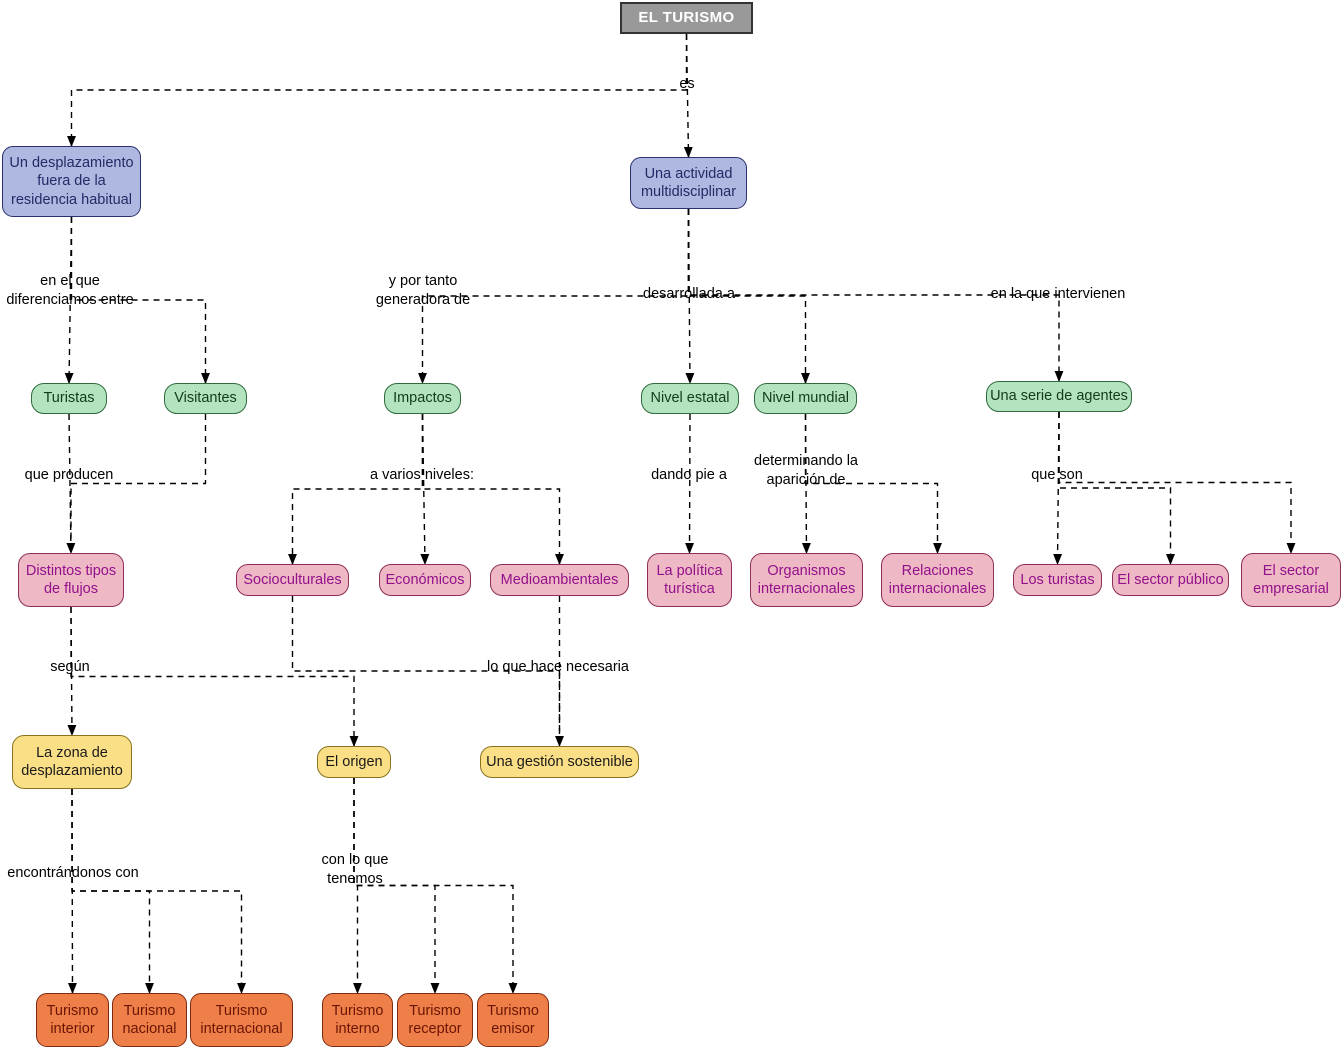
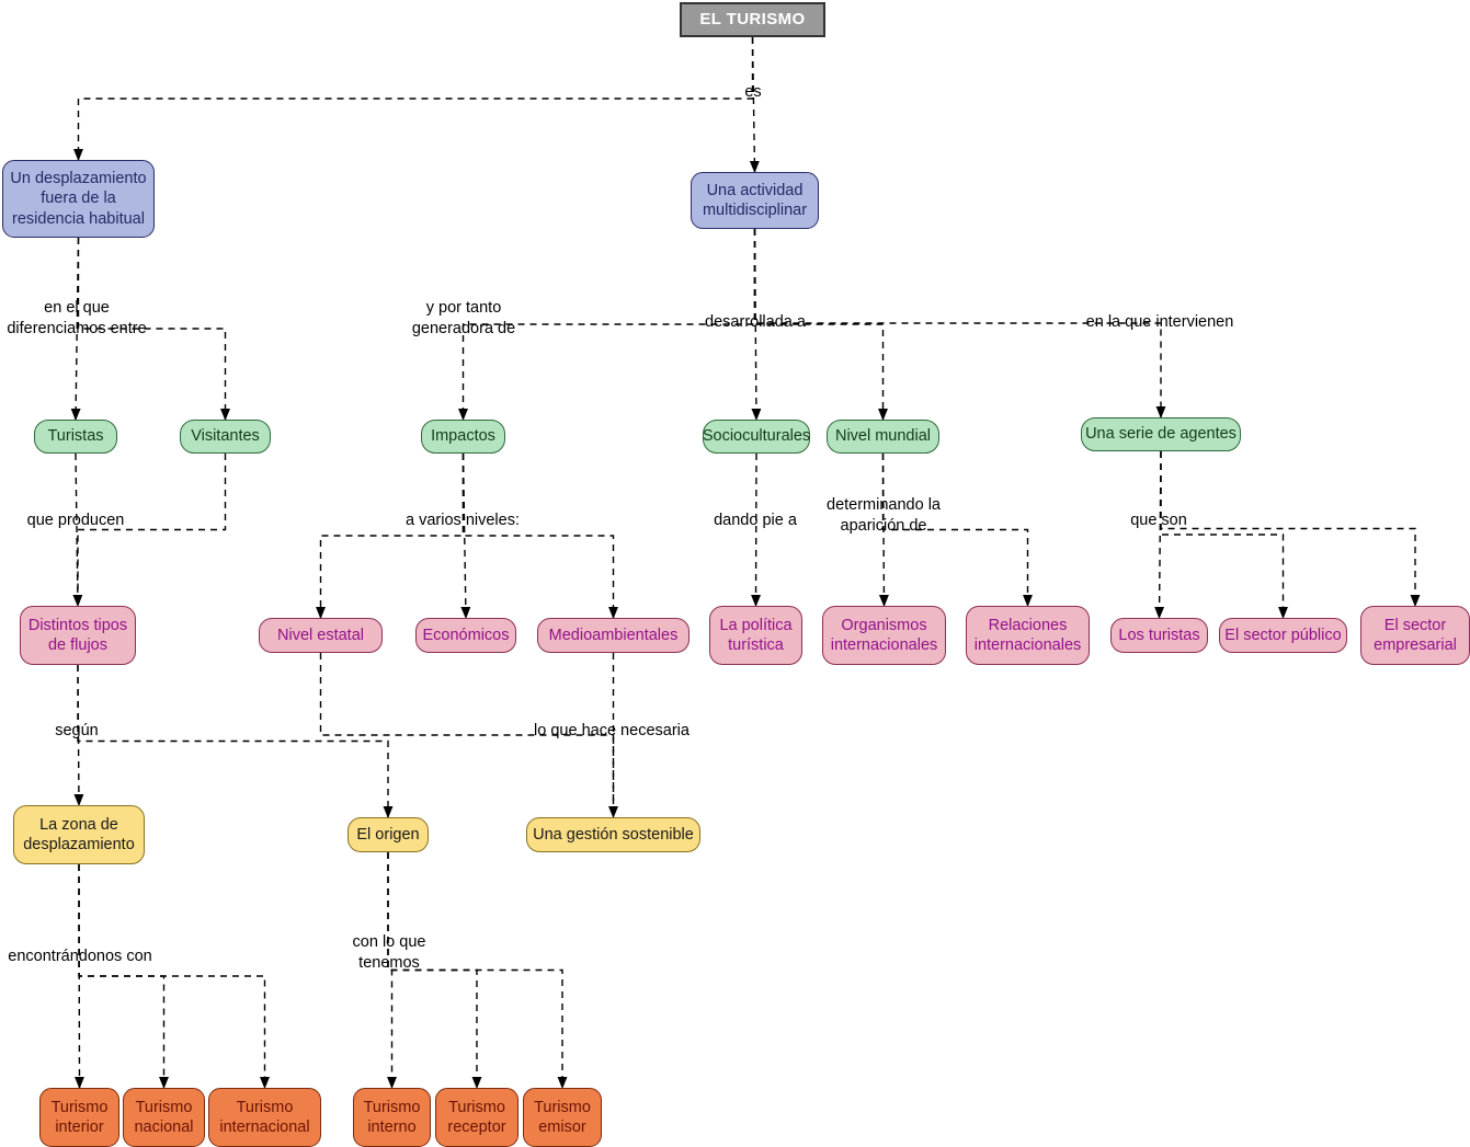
  EL TURISMO
  Un desplazamiento
  fuera de la
  residencia habitual
  Una actividad
  multidisciplinar
  Turistas
  Visitantes
  Impactos
- Nivel estatal
+ Socioculturales
  Nivel mundial
  Una serie de agentes
  Distintos tipos
  de flujos
- Socioculturales
+ Nivel estatal
  Económicos
  Medioambientales
  La política
  turística
  Organismos
  internacionales
  Relaciones
  internacionales
  Los turistas
  El sector público
  El sector
  empresarial
  La zona de
  desplazamiento
  El origen
  Una gestión sostenible
  Turismo
  interior
  Turismo
  nacional
  Turismo
  internacional
  Turismo
  interno
  Turismo
  receptor
  Turismo
  emisor
  es
  en el que
  diferenciamos entre
  y por tanto
  generadora de
  desarrollada a
  en la que intervienen
  que producen
  a varios niveles:
  dando pie a
  determinando la
  aparición de
  que son
  según
  lo que hace necesaria
  encontrándonos con
  con lo que
  tenemos
